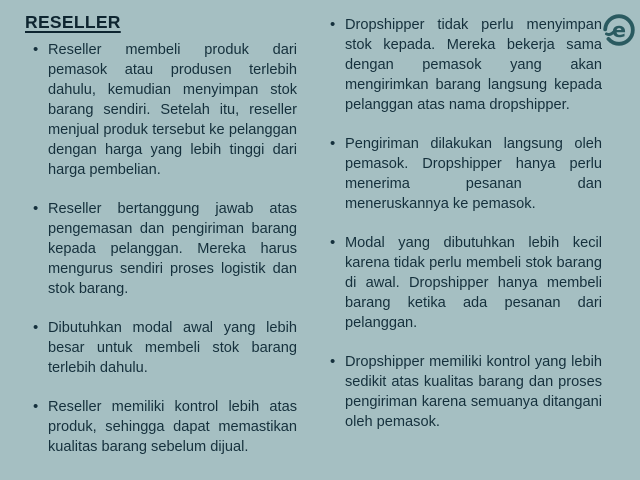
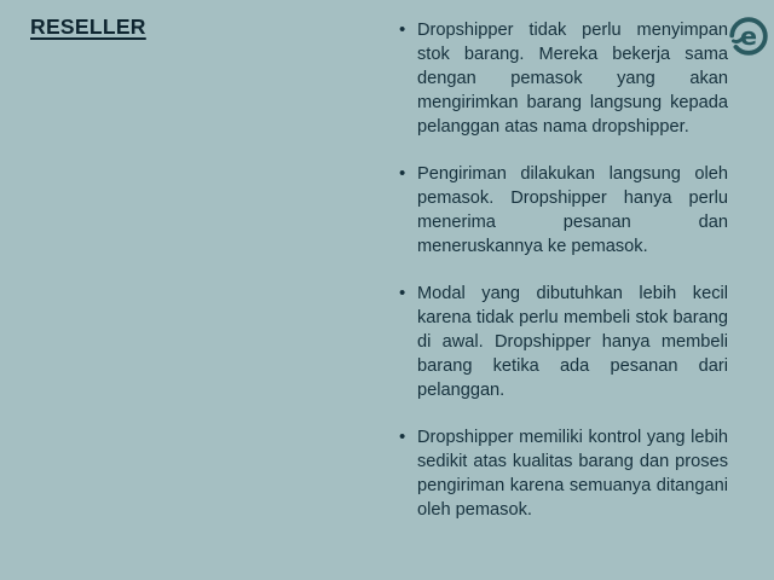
  RESELLER
- Reseller membeli produk dari pemasok atau produsen terlebih dahulu, kemudian menyimpan stok barang sendiri. Setelah itu, reseller menjual produk tersebut ke pelanggan dengan harga yang lebih tinggi dari harga pembelian.
- Reseller bertanggung jawab atas pengemasan dan pengiriman barang kepada pelanggan. Mereka harus mengurus sendiri proses logistik dan stok barang.
- Dibutuhkan modal awal yang lebih besar untuk membeli stok barang terlebih dahulu.
- Reseller memiliki kontrol lebih atas produk, sehingga dapat memastikan kualitas barang sebelum dijual.
- Dropshipper tidak perlu menyimpan stok kepada. Mereka bekerja sama dengan pemasok yang akan mengirimkan barang langsung kepada pelanggan atas nama dropshipper.
+ Dropshipper tidak perlu menyimpan stok barang. Mereka bekerja sama dengan pemasok yang akan mengirimkan barang langsung kepada pelanggan atas nama dropshipper.
  Pengiriman dilakukan langsung oleh pemasok. Dropshipper hanya perlu menerima pesanan dan meneruskannya ke pemasok.
  Modal yang dibutuhkan lebih kecil karena tidak perlu membeli stok barang di awal. Dropshipper hanya membeli barang ketika ada pesanan dari pelanggan.
  Dropshipper memiliki kontrol yang lebih sedikit atas kualitas barang dan proses pengiriman karena semuanya ditangani oleh pemasok.
  e
